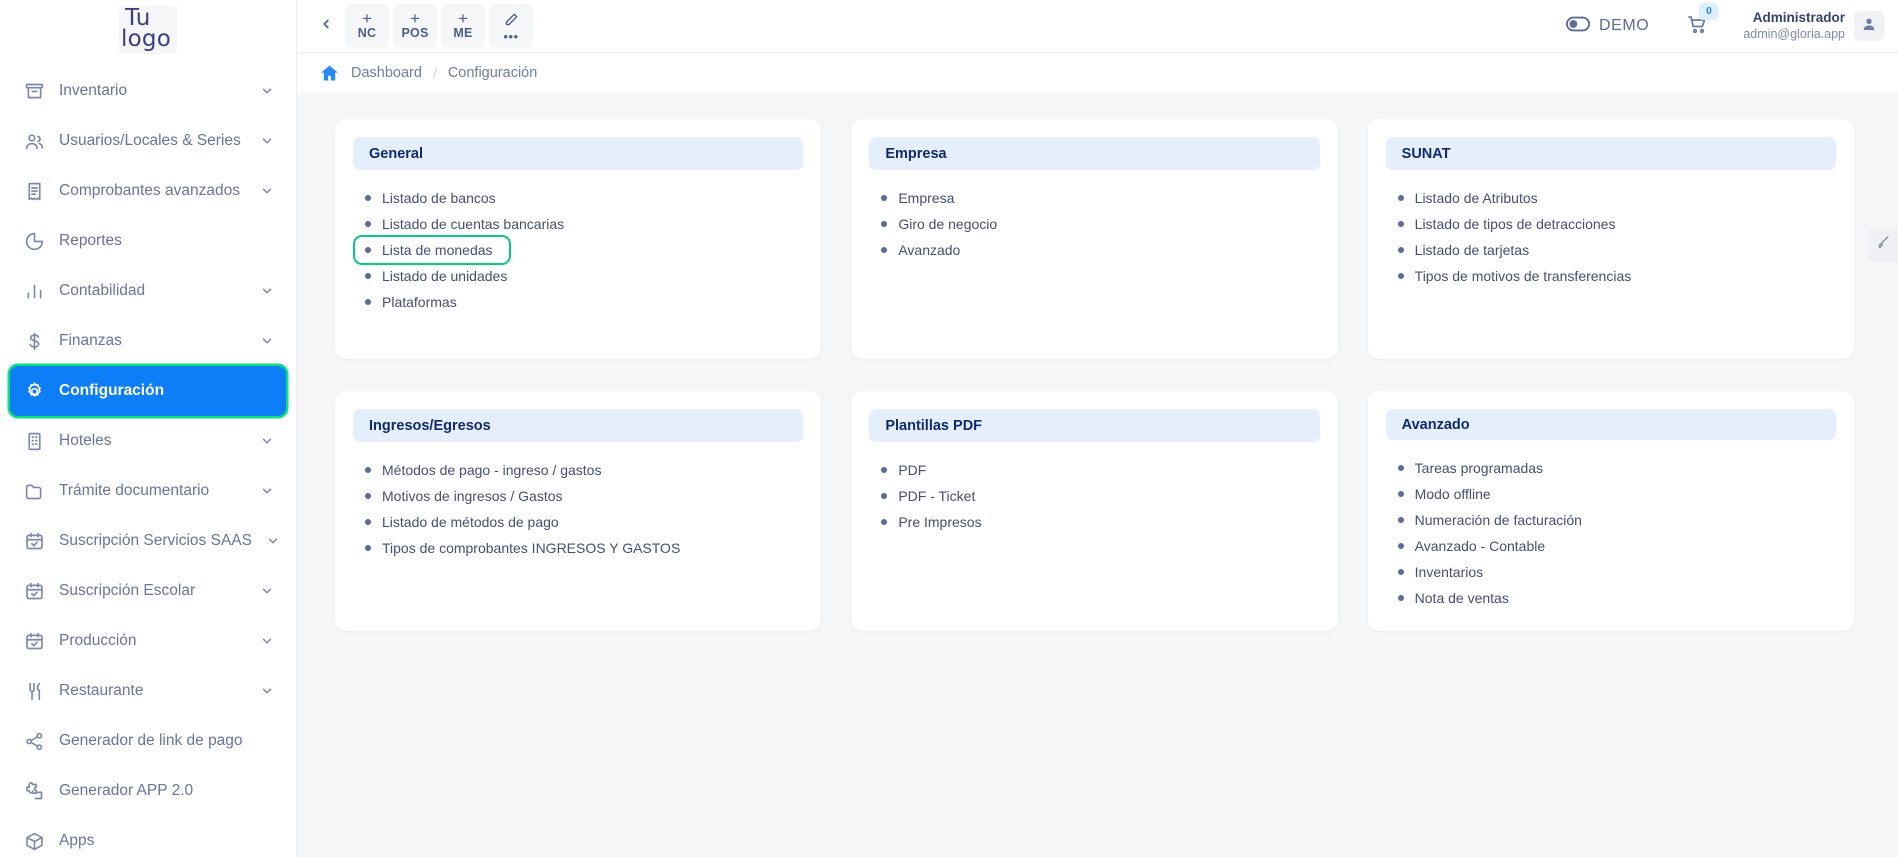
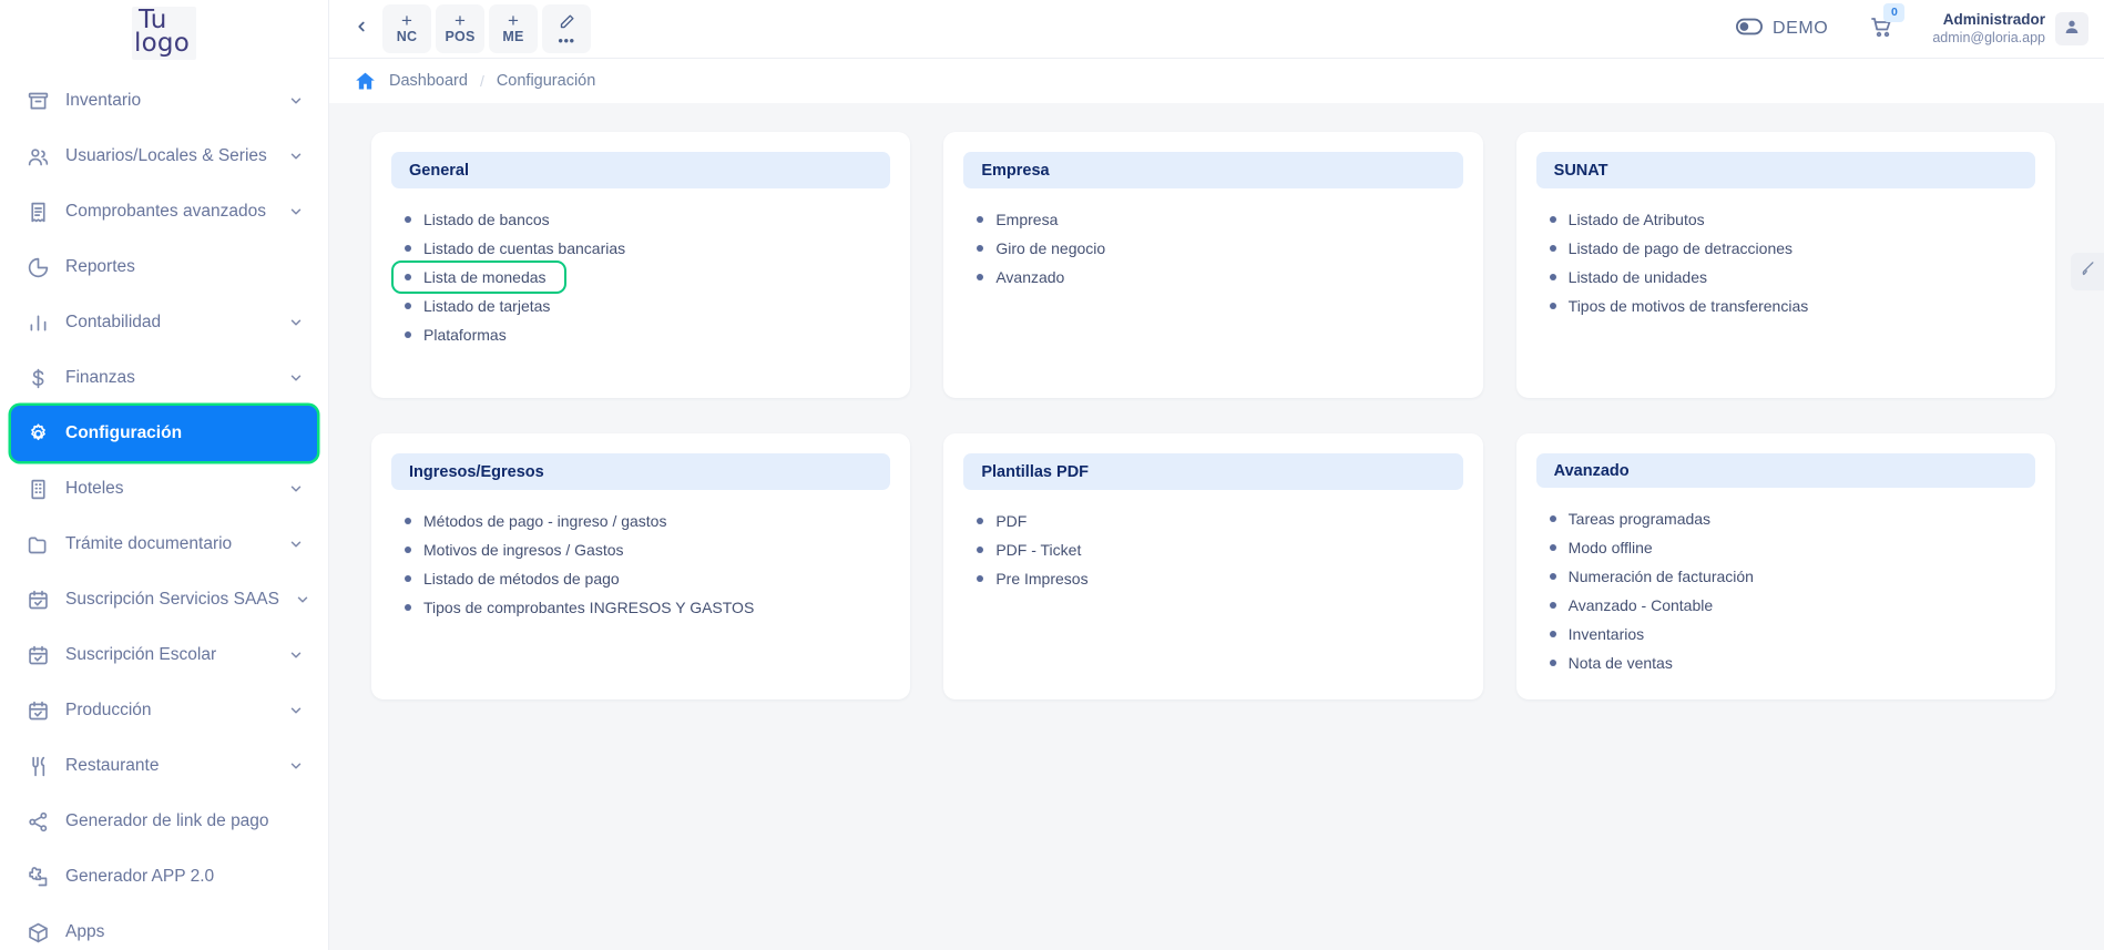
  Tu
  logo
  Inventario
  Usuarios/Locales & Series
  Comprobantes avanzados
  Reportes
  Contabilidad
  Finanzas
  Configuración
  Hoteles
  Trámite documentario
  Suscripción Servicios SAAS
  Suscripción Escolar
  Producción
  Restaurante
  Generador de link de pago
  Generador APP 2.0
  Apps
  +
  NC
  +
  POS
  +
  ME
  •••
  DEMO
  0
  Administrador
  admin@gloria.app
  Dashboard
  /
  Configuración
  General
  Listado de bancos
  Listado de cuentas bancarias
  Lista de monedas
- Listado de unidades
+ Listado de tarjetas
  Plataformas
  Empresa
  Empresa
  Giro de negocio
  Avanzado
  SUNAT
  Listado de Atributos
- Listado de tipos de detracciones
+ Listado de pago de detracciones
- Listado de tarjetas
+ Listado de unidades
  Tipos de motivos de transferencias
  Ingresos/Egresos
  Métodos de pago - ingreso / gastos
  Motivos de ingresos / Gastos
  Listado de métodos de pago
  Tipos de comprobantes INGRESOS Y GASTOS
  Plantillas PDF
  PDF
  PDF - Ticket
  Pre Impresos
  Avanzado
  Tareas programadas
  Modo offline
  Numeración de facturación
  Avanzado - Contable
  Inventarios
  Nota de ventas
